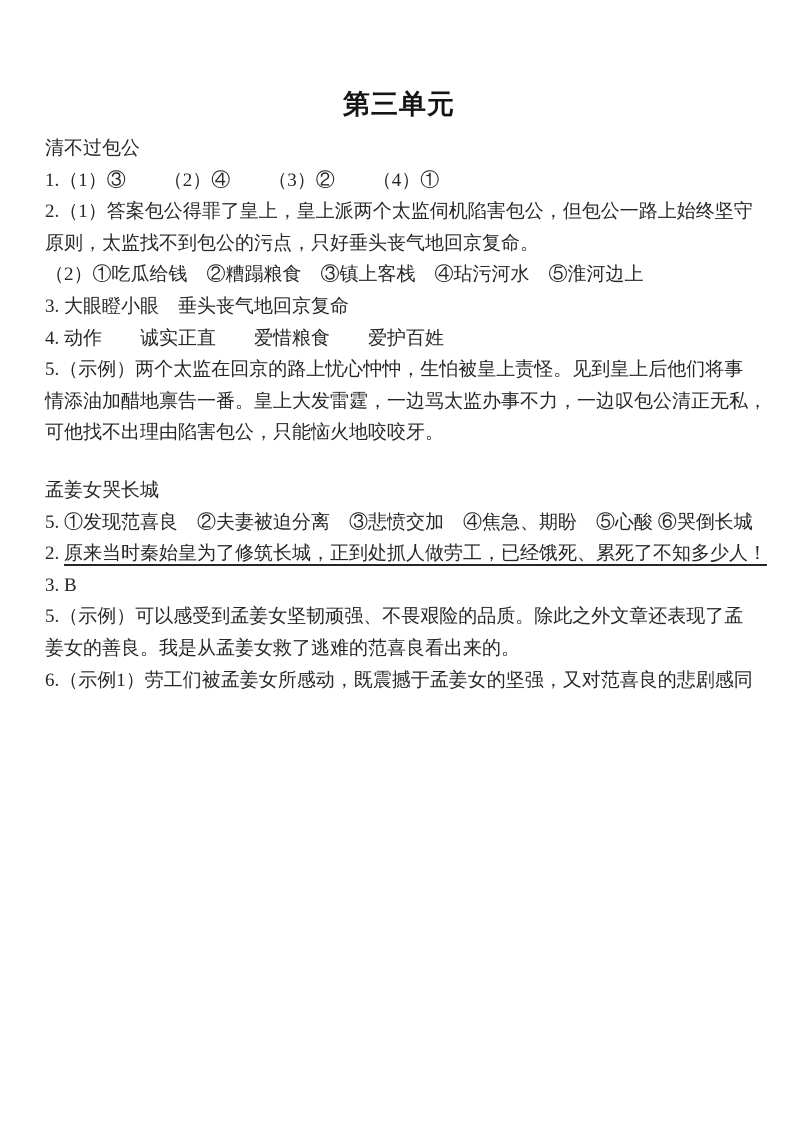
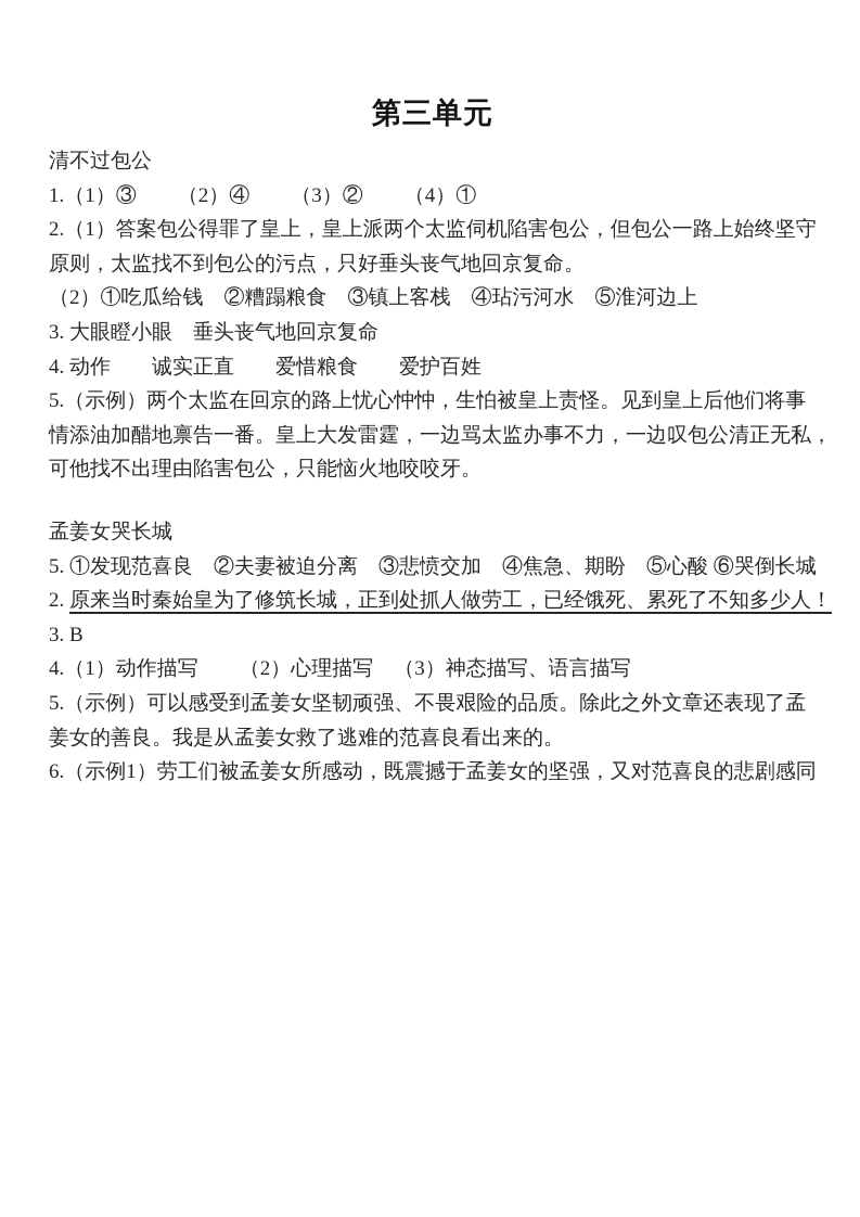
  第三单元
  清不过包公
  1.（1）③ （2）④ （3）② （4）①
  2.（1）答案包公得罪了皇上，皇上派两个太监伺机陷害包公，但包公一路上始终坚守
  原则，太监找不到包公的污点，只好垂头丧气地回京复命。
  （2）①吃瓜给钱 ②糟蹋粮食 ③镇上客栈 ④玷污河水 ⑤淮河边上
  3. 大眼瞪小眼 垂头丧气地回京复命
  4. 动作 诚实正直 爱惜粮食 爱护百姓
  5.（示例）两个太监在回京的路上忧心忡忡，生怕被皇上责怪。见到皇上后他们将事
  情添油加醋地禀告一番。皇上大发雷霆，一边骂太监办事不力，一边叹包公清正无私，
  可他找不出理由陷害包公，只能恼火地咬咬牙。
  孟姜女哭长城
  5. ①发现范喜良 ②夫妻被迫分离 ③悲愤交加 ④焦急、期盼 ⑤心酸 ⑥哭倒长城
  2. 原来当时秦始皇为了修筑长城，正到处抓人做劳工，已经饿死、累死了不知多少人！
  3. B
+ 4.（1）动作描写 （2）心理描写 （3）神态描写、语言描写
  5.（示例）可以感受到孟姜女坚韧顽强、不畏艰险的品质。除此之外文章还表现了孟
  姜女的善良。我是从孟姜女救了逃难的范喜良看出来的。
  6.（示例1）劳工们被孟姜女所感动，既震撼于孟姜女的坚强，又对范喜良的悲剧感同
